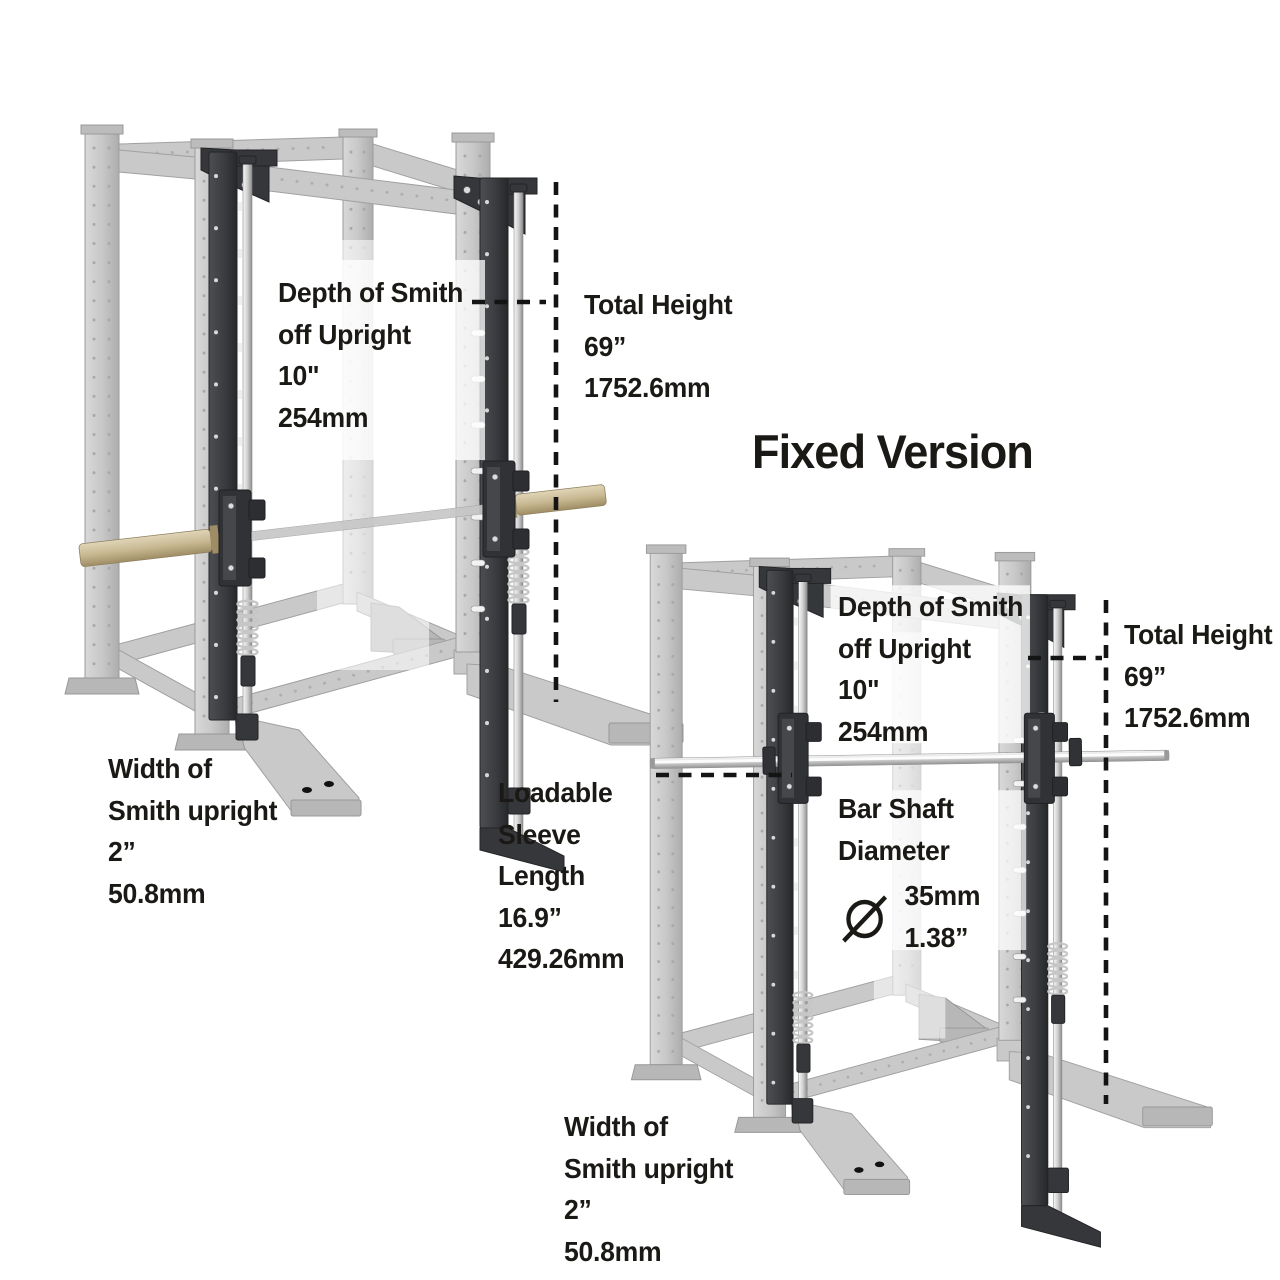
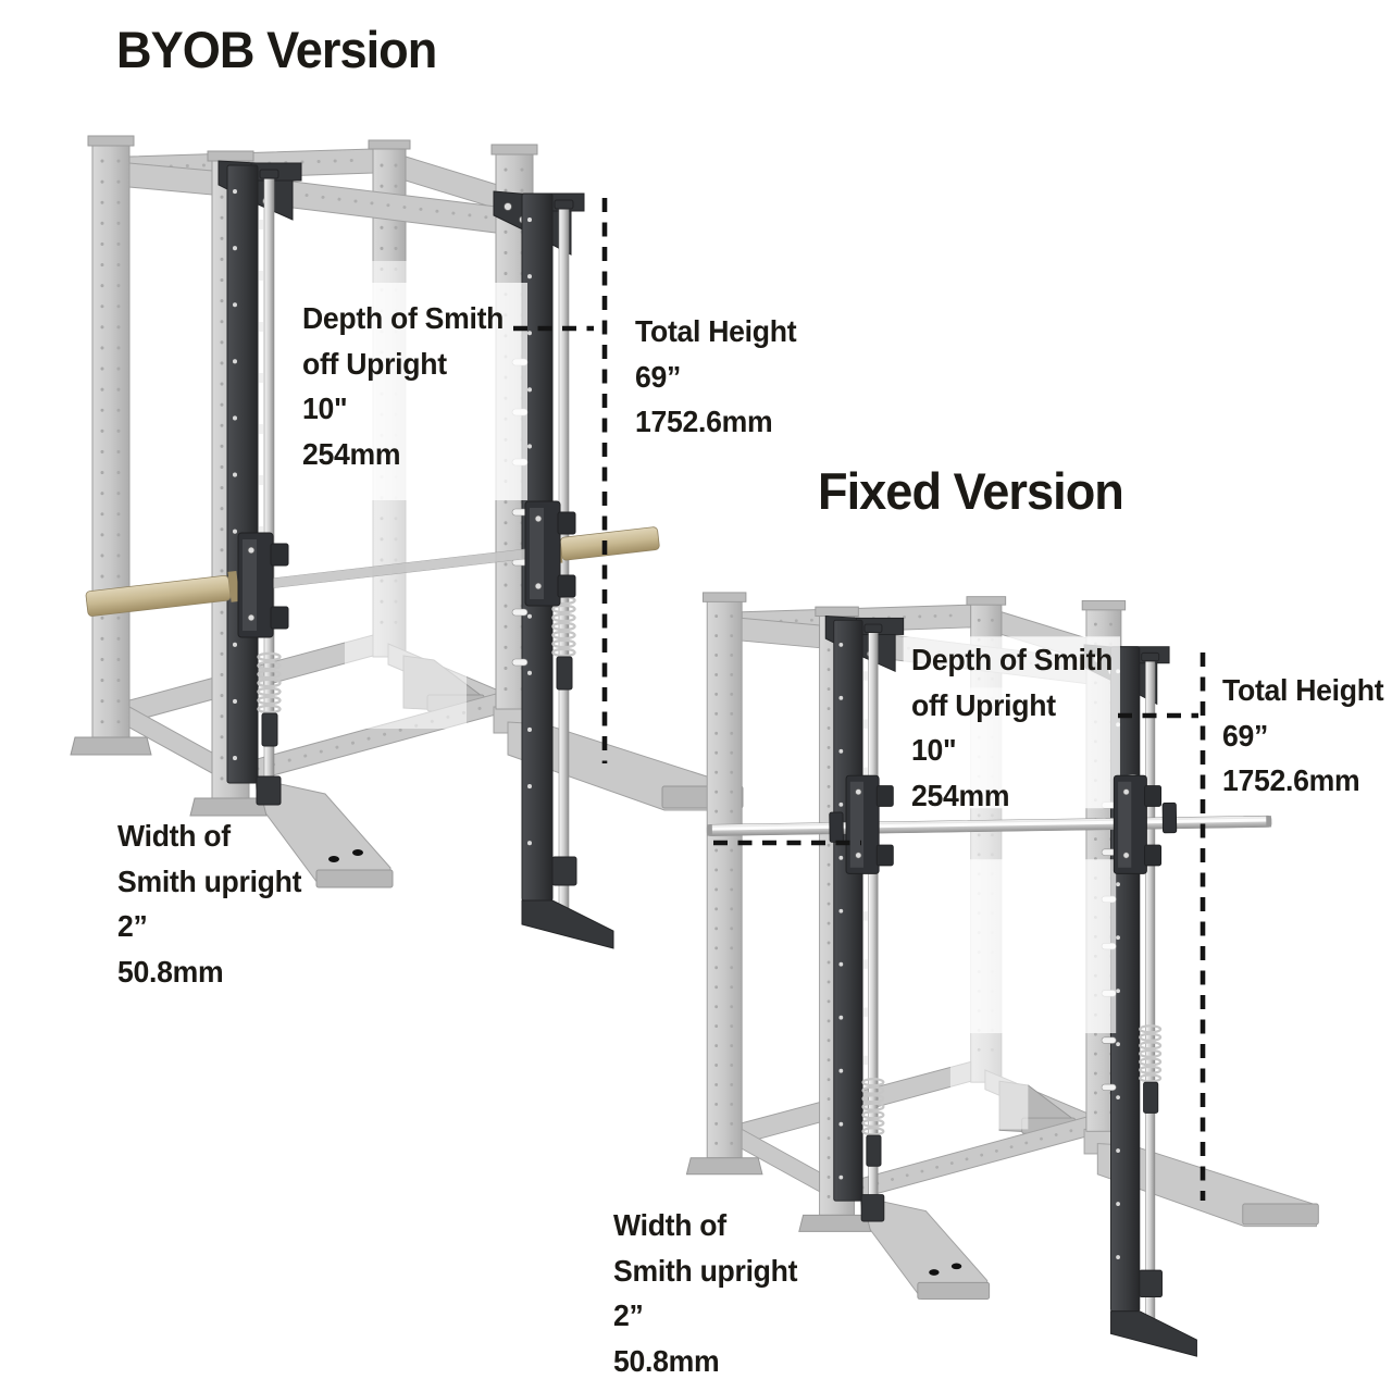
+ BYOB Version
  Depth of Smith
  off Upright
  10"
  254mm
  Total Height
  69”
  1752.6mm
  Width of
  Smith upright
  2”
  50.8mm
  Fixed Version
  Depth of Smith
  off Upright
  10"
  254mm
  Total Height
  69”
  1752.6mm
- Loadable
- Sleeve
- Length
- 16.9”
- 429.26mm
- Bar Shaft
- Diameter
- 35mm
- 1.38”
  Width of
  Smith upright
  2”
  50.8mm
